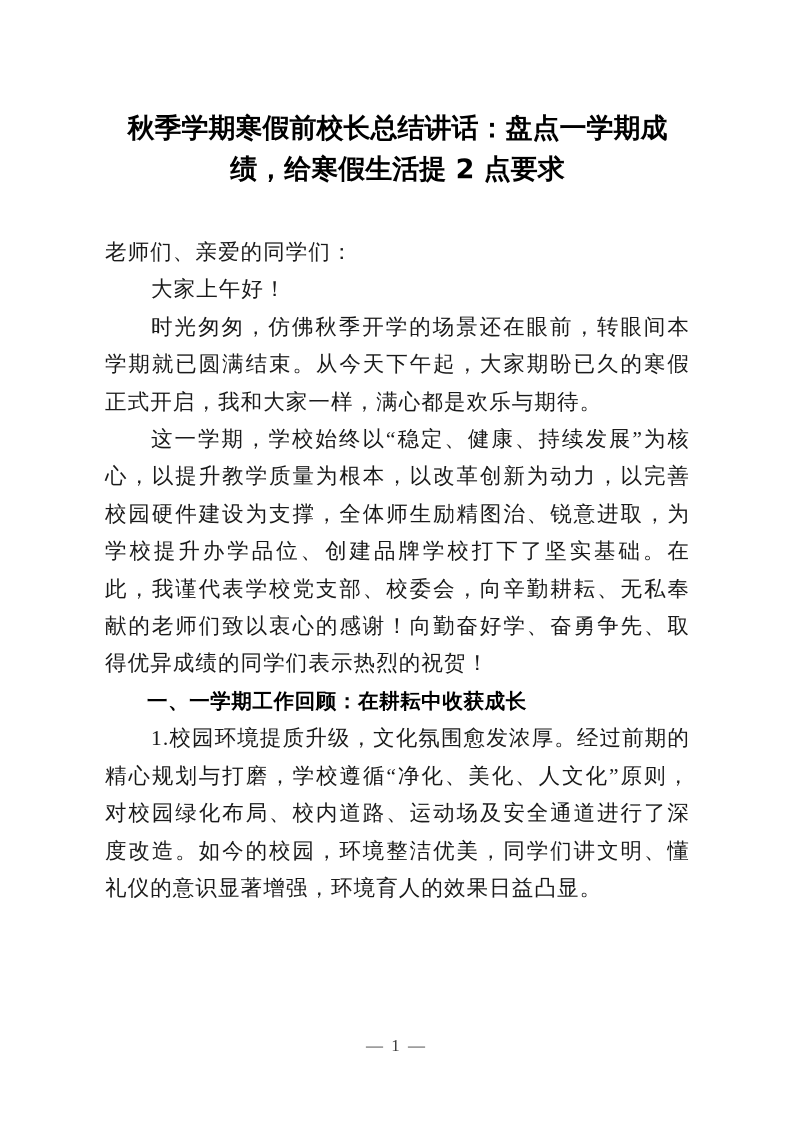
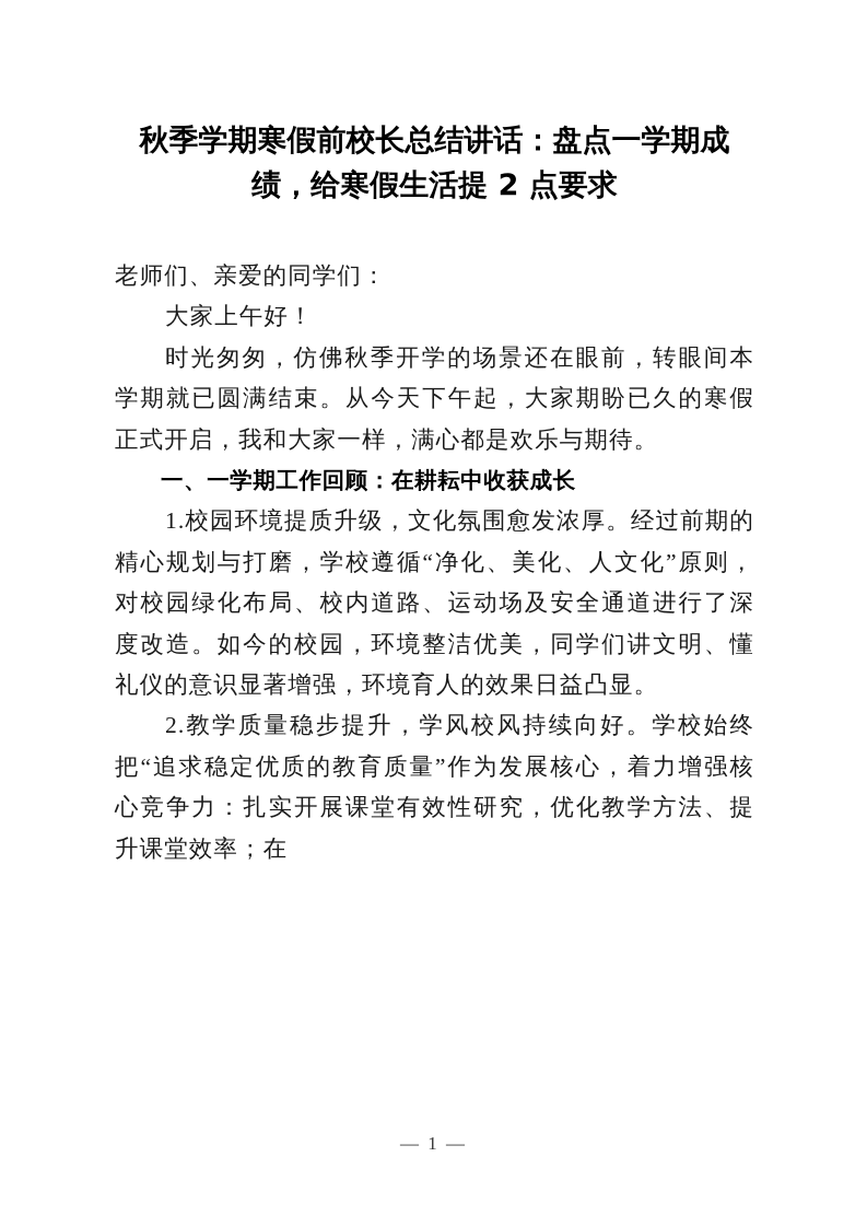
  秋季学期寒假前校长总结讲话：盘点一学期成绩，给寒假生活提 2 点要求
  老师们、亲爱的同学们：
  大家上午好！
  时光匆匆，仿佛秋季开学的场景还在眼前，转眼间本学期就已圆满结束。从今天下午起，大家期盼已久的寒假正式开启，我和大家一样，满心都是欢乐与期待。
- 这一学期，学校始终以“稳定、健康、持续发展”为核心，以提升教学质量为根本，以改革创新为动力，以完善校园硬件建设为支撑，全体师生励精图治、锐意进取，为学校提升办学品位、创建品牌学校打下了坚实基础。在此，我谨代表学校党支部、校委会，向辛勤耕耘、无私奉献的老师们致以衷心的感谢！向勤奋好学、奋勇争先、取得优异成绩的同学们表示热烈的祝贺！
  一、一学期工作回顾：在耕耘中收获成长
  1.校园环境提质升级，文化氛围愈发浓厚。经过前期的精心规划与打磨，学校遵循“净化、美化、人文化”原则，对校园绿化布局、校内道路、运动场及安全通道进行了深度改造。如今的校园，环境整洁优美，同学们讲文明、懂礼仪的意识显著增强，环境育人的效果日益凸显。
+ 2.教学质量稳步提升，学风校风持续向好。学校始终把“追求稳定优质的教育质量”作为发展核心，着力增强核心竞争力：扎实开展课堂有效性研究，优化教学方法、提升课堂效率；在
  — 1 —
